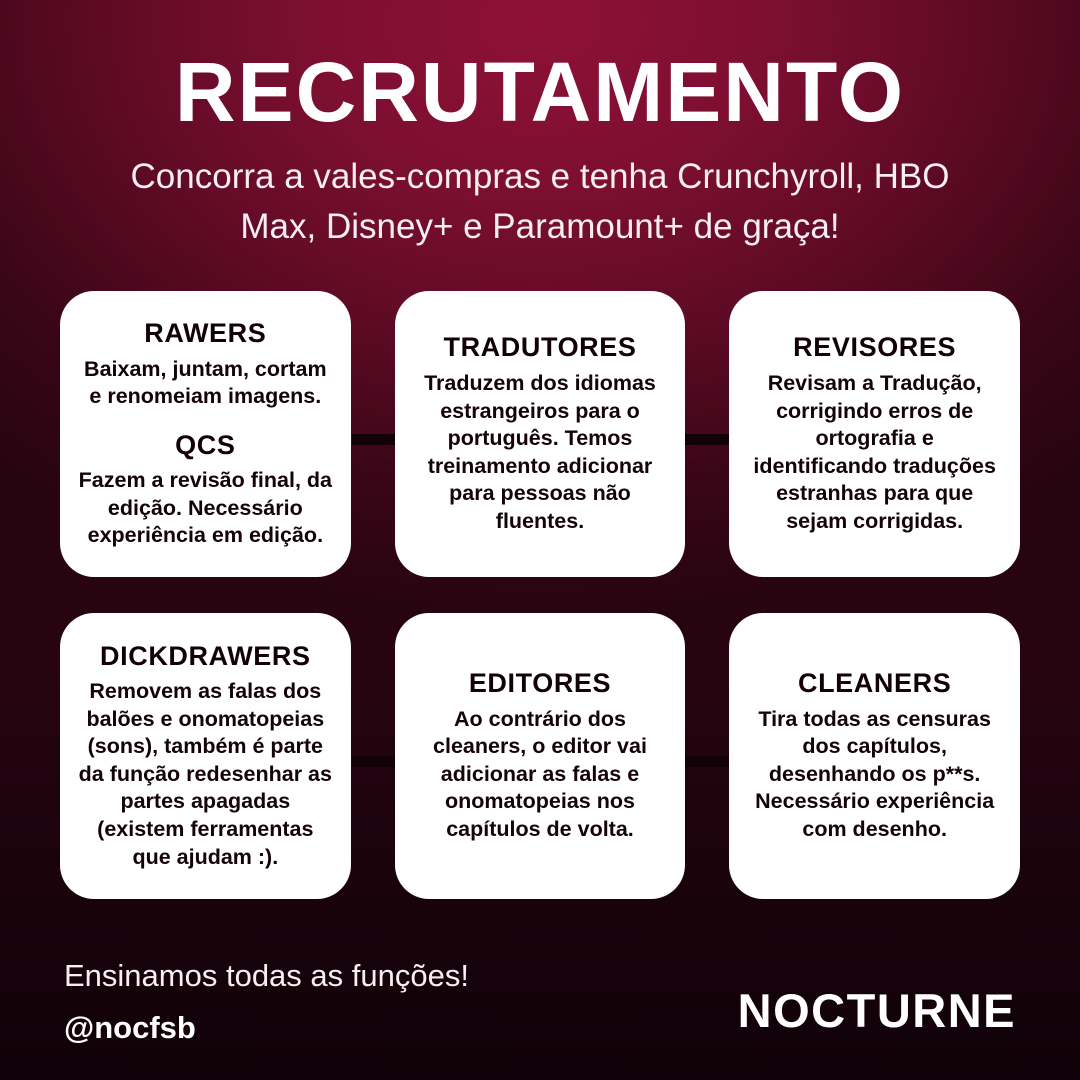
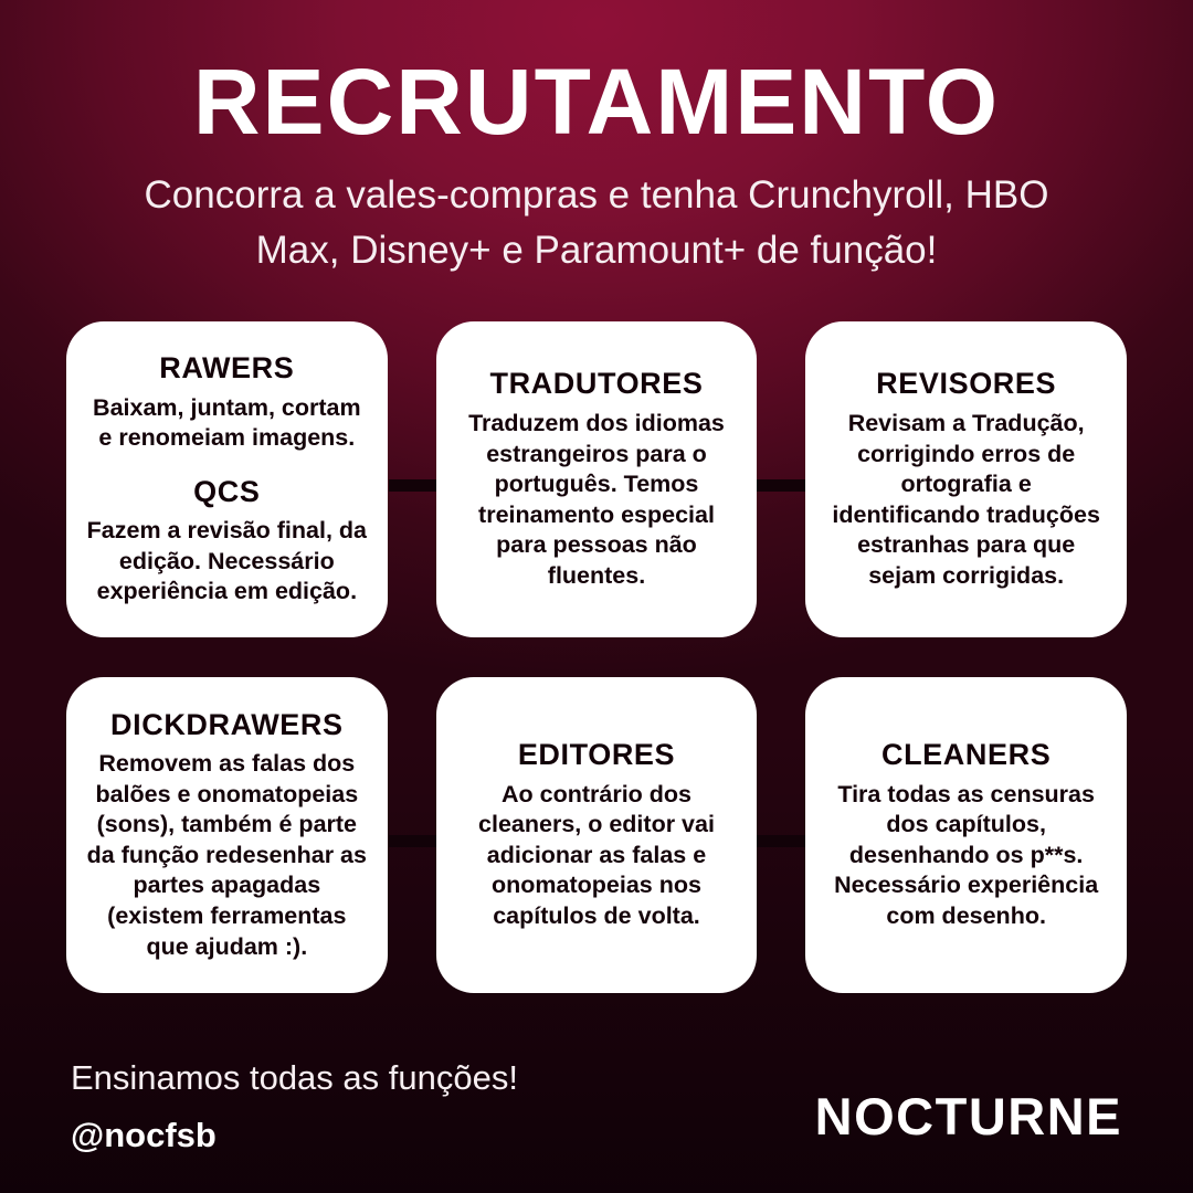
  RECRUTAMENTO
- Concorra a vales-compras e tenha Crunchyroll, HBO Max, Disney+ e Paramount+ de graça!
+ Concorra a vales-compras e tenha Crunchyroll, HBO Max, Disney+ e Paramount+ de função!
  RAWERS
  Baixam, juntam, cortam e renomeiam imagens.
  QCS
  Fazem a revisão final, da edição. Necessário experiência em edição.
  TRADUTORES
- Traduzem dos idiomas estrangeiros para o português. Temos treinamento adicionar para pessoas não fluentes.
+ Traduzem dos idiomas estrangeiros para o português. Temos treinamento especial para pessoas não fluentes.
  REVISORES
  Revisam a Tradução, corrigindo erros de ortografia e identificando traduções estranhas para que sejam corrigidas.
  DICKDRAWERS
  Removem as falas dos balões e onomatopeias (sons), também é parte da função redesenhar as partes apagadas (existem ferramentas que ajudam :).
  EDITORES
  Ao contrário dos cleaners, o editor vai adicionar as falas e onomatopeias nos capítulos de volta.
  CLEANERS
  Tira todas as censuras dos capítulos, desenhando os p**s. Necessário experiência com desenho.
  Ensinamos todas as funções!
  @nocfsb
  NOCTURNE
